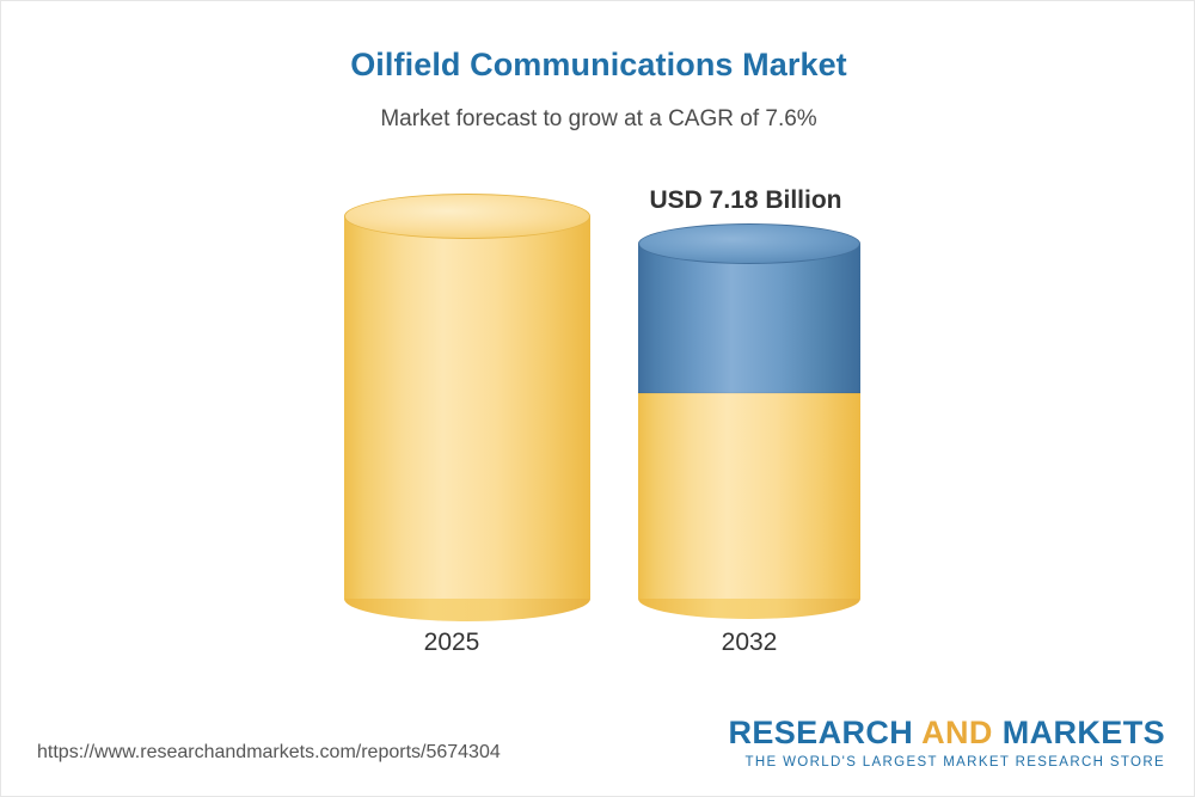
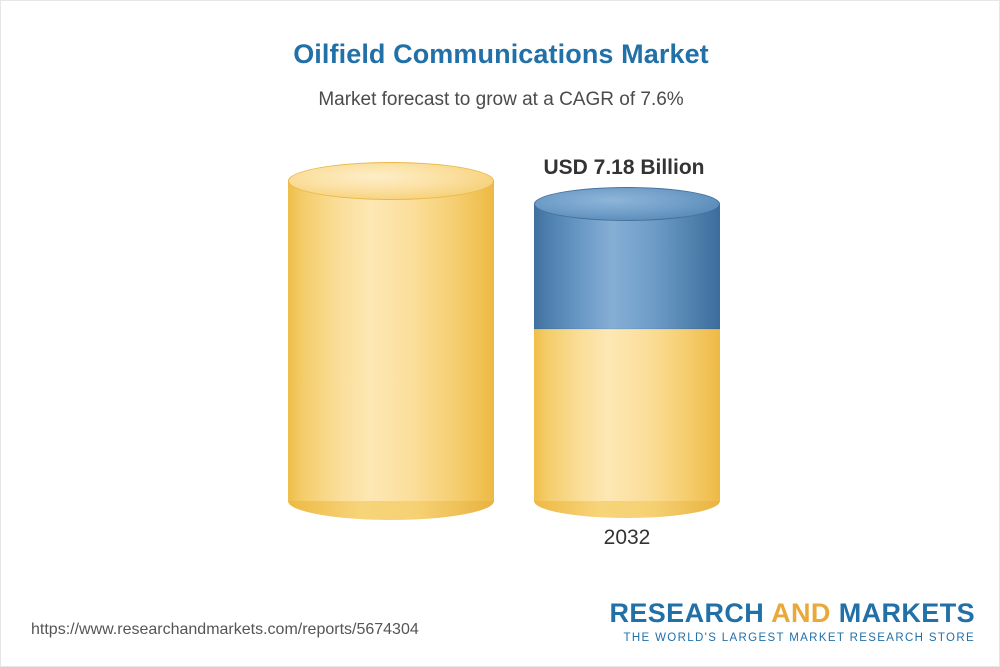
  Oilfield Communications Market
  Market forecast to grow at a CAGR of 7.6%
- 2025
  USD 7.18 Billion
  2032
  https://www.researchandmarkets.com/reports/5674304
  RESEARCH AND MARKETS
  THE WORLD'S LARGEST MARKET RESEARCH STORE
